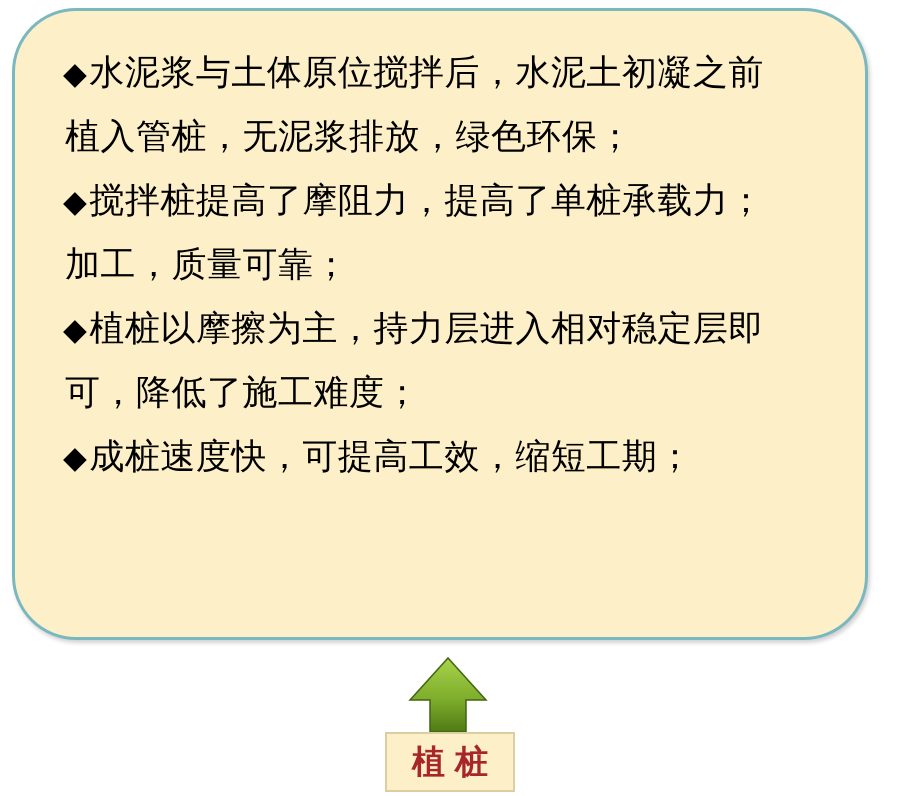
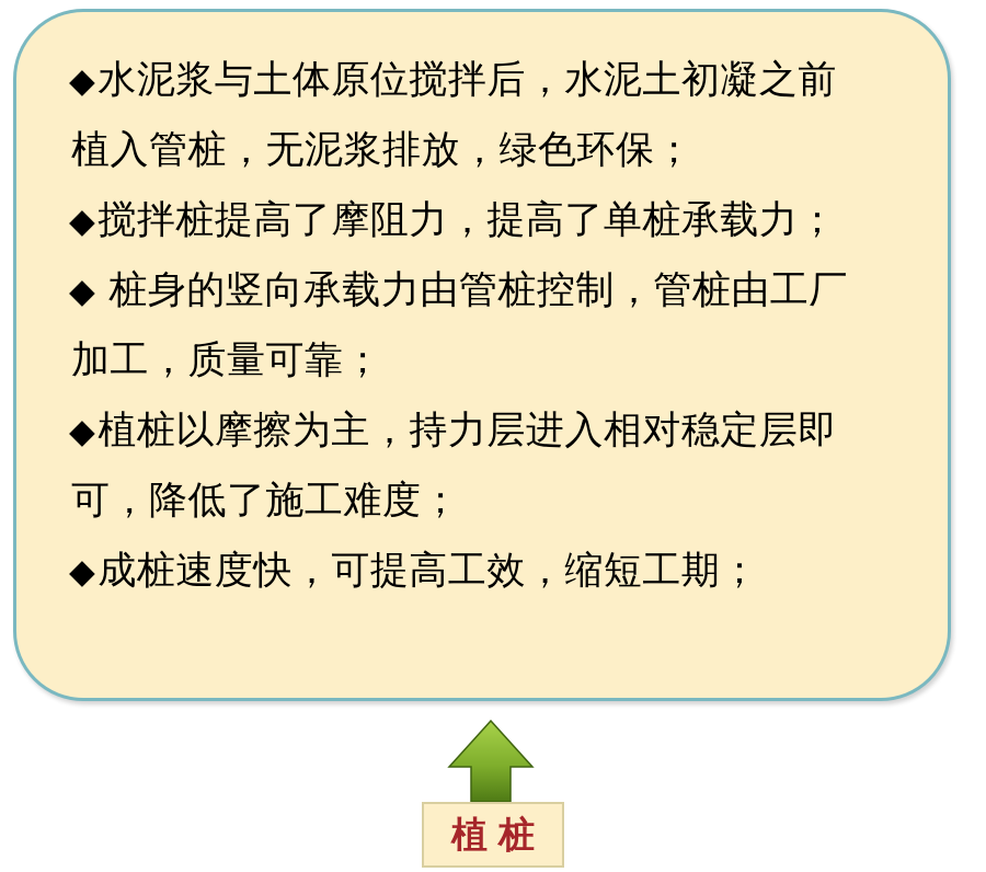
  ◆水泥浆与土体原位搅拌后，水泥土初凝之前
  植入管桩，无泥浆排放，绿色环保；
  ◆搅拌桩提高了摩阻力，提高了单桩承载力；
+ ◆ 桩身的竖向承载力由管桩控制，管桩由工厂
  加工，质量可靠；
  ◆植桩以摩擦为主，持力层进入相对稳定层即
  可，降低了施工难度；
  ◆成桩速度快，可提高工效，缩短工期；
  植桩
